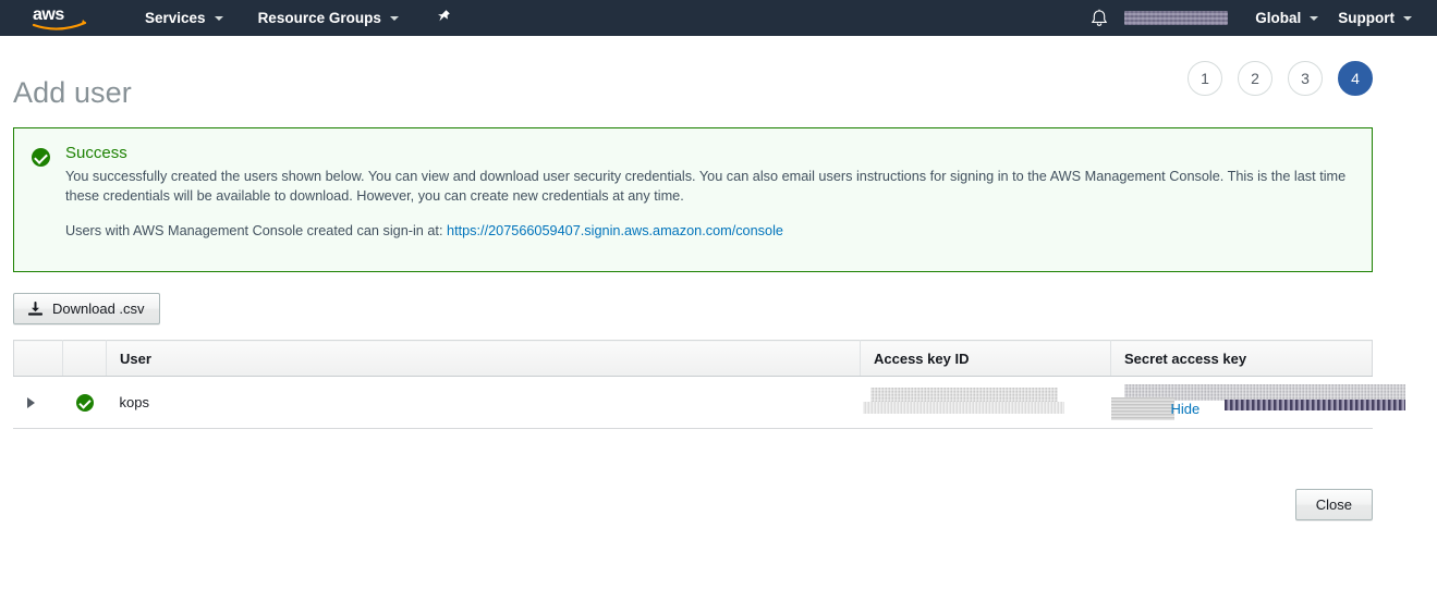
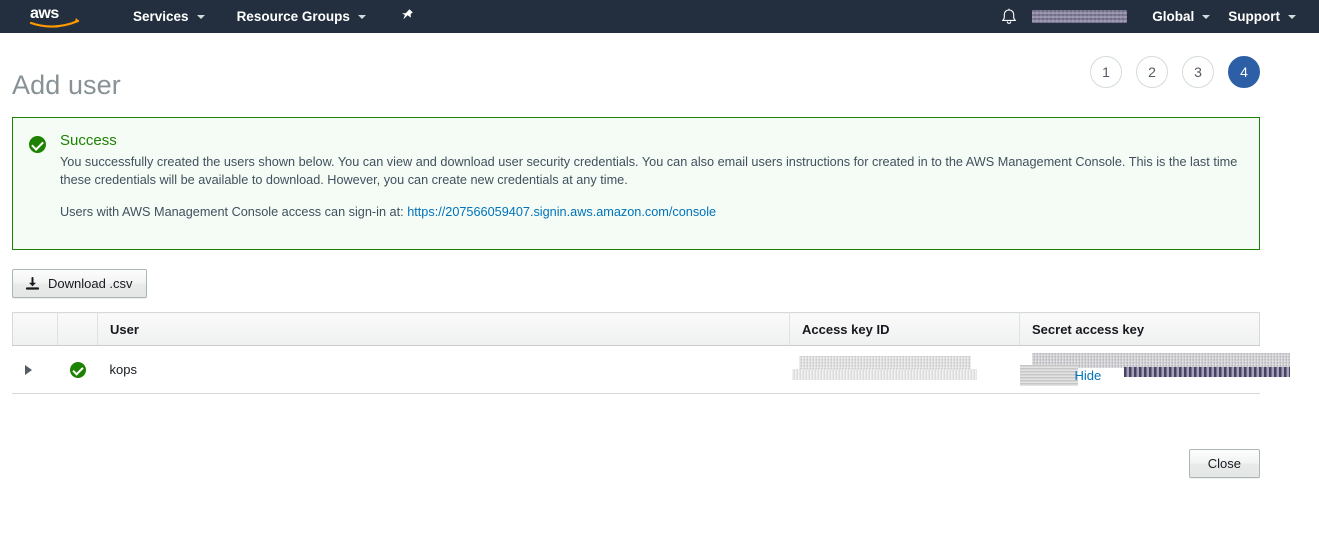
  aws
  Services
  Resource Groups
  Global
  Support
  Add user
  1
  2
  3
  4
  Success
- You successfully created the users shown below. You can view and download user security credentials. You can also email users instructions for signing in to the AWS Management Console. This is the last time these credentials will be available to download. However, you can create new credentials at any time.
+ You successfully created the users shown below. You can view and download user security credentials. You can also email users instructions for created in to the AWS Management Console. This is the last time these credentials will be available to download. However, you can create new credentials at any time.
- Users with AWS Management Console created can sign-in at: https://207566059407.signin.aws.amazon.com/console
+ Users with AWS Management Console access can sign-in at: https://207566059407.signin.aws.amazon.com/console
  Download .csv
  		User	Access key ID	Secret access key
  		kops		Hide
  Close
